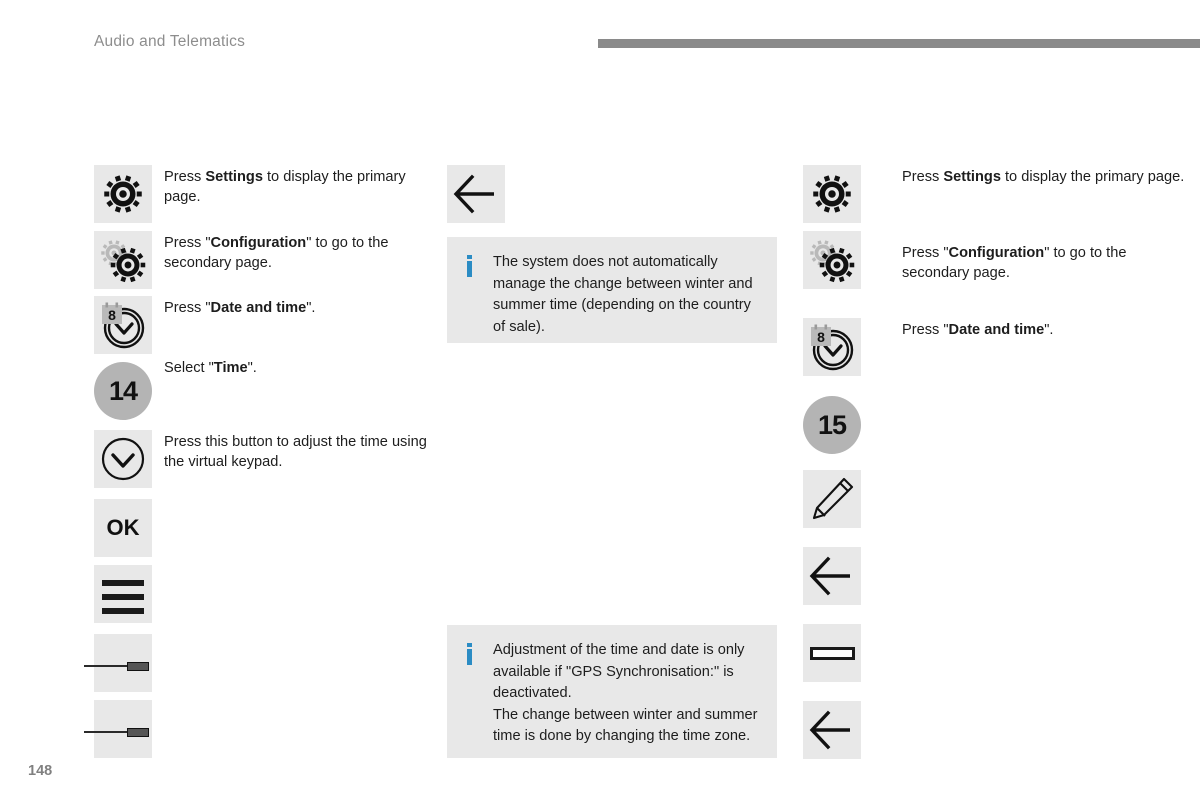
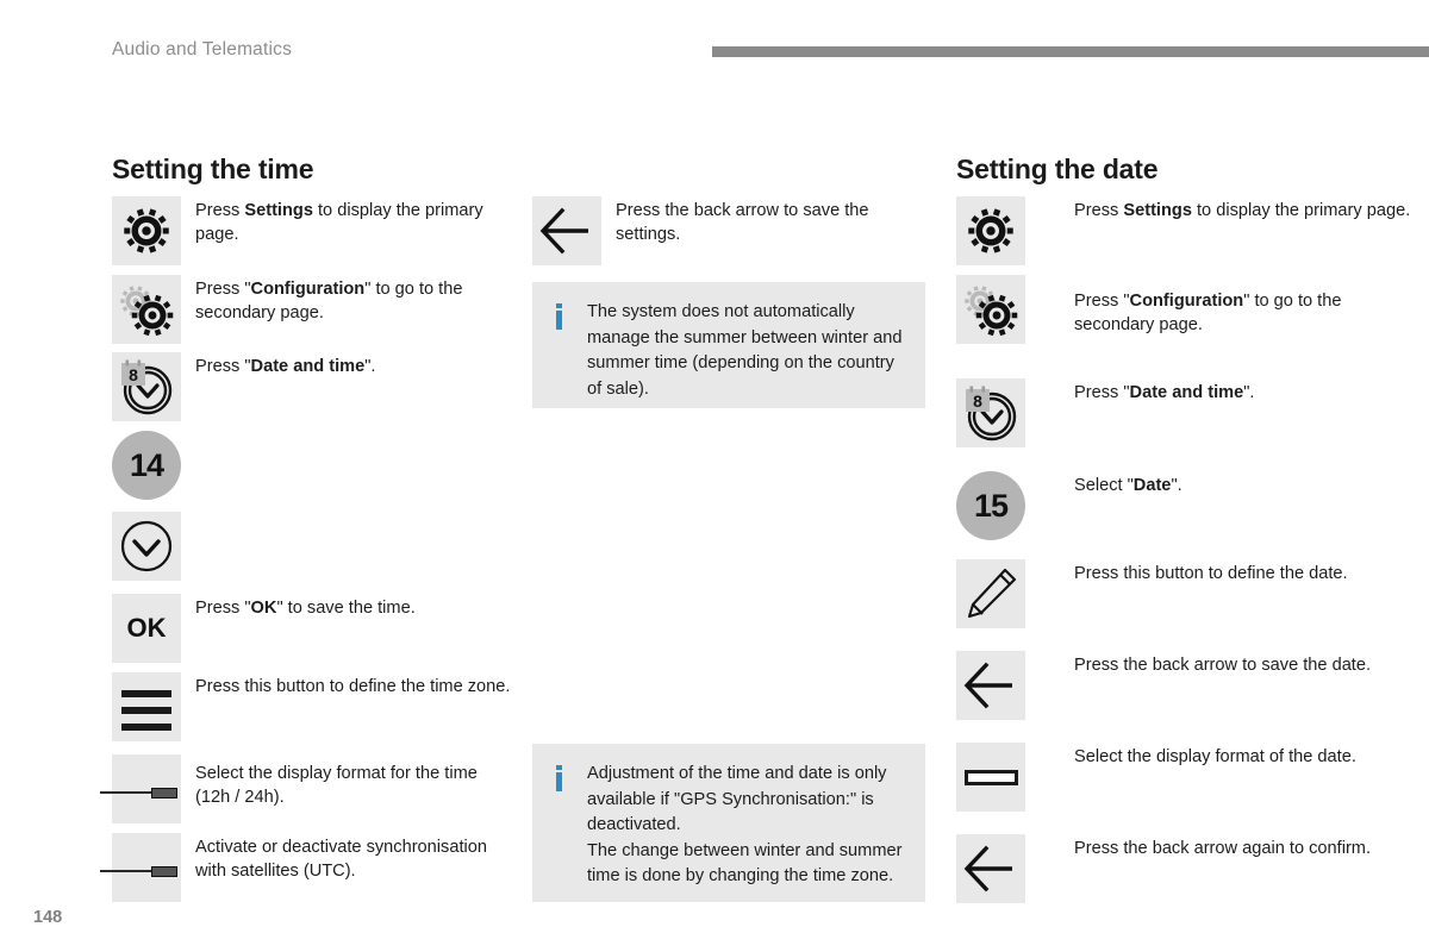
  Audio and Telematics
+ Setting the time
+ Setting the date
  Press Settings to display the primary page.
  Press "Configuration" to go to the secondary page.
  8
  Press "Date and time".
  14
- Select "Time".
- Press this button to adjust the time using the virtual keypad.
  OK
+ Press "OK" to save the time.
+ Press this button to define the time zone.
+ Select the display format for the time (12h / 24h).
+ Activate or deactivate synchronisation with satellites (UTC).
+ Press the back arrow to save the settings.
- The system does not automatically manage the change between winter and summer time (depending on the country of sale).
+ The system does not automatically manage the summer between winter and summer time (depending on the country of sale).
  Adjustment of the time and date is only available if "GPS Synchronisation:" is deactivated.
  The change between winter and summer time is done by changing the time zone.
  Press Settings to display the primary page.
  Press "Configuration" to go to the secondary page.
  8
  Press "Date and time".
  15
+ Select "Date".
+ Press this button to define the date.
+ Press the back arrow to save the date.
+ Select the display format of the date.
+ Press the back arrow again to confirm.
  148
